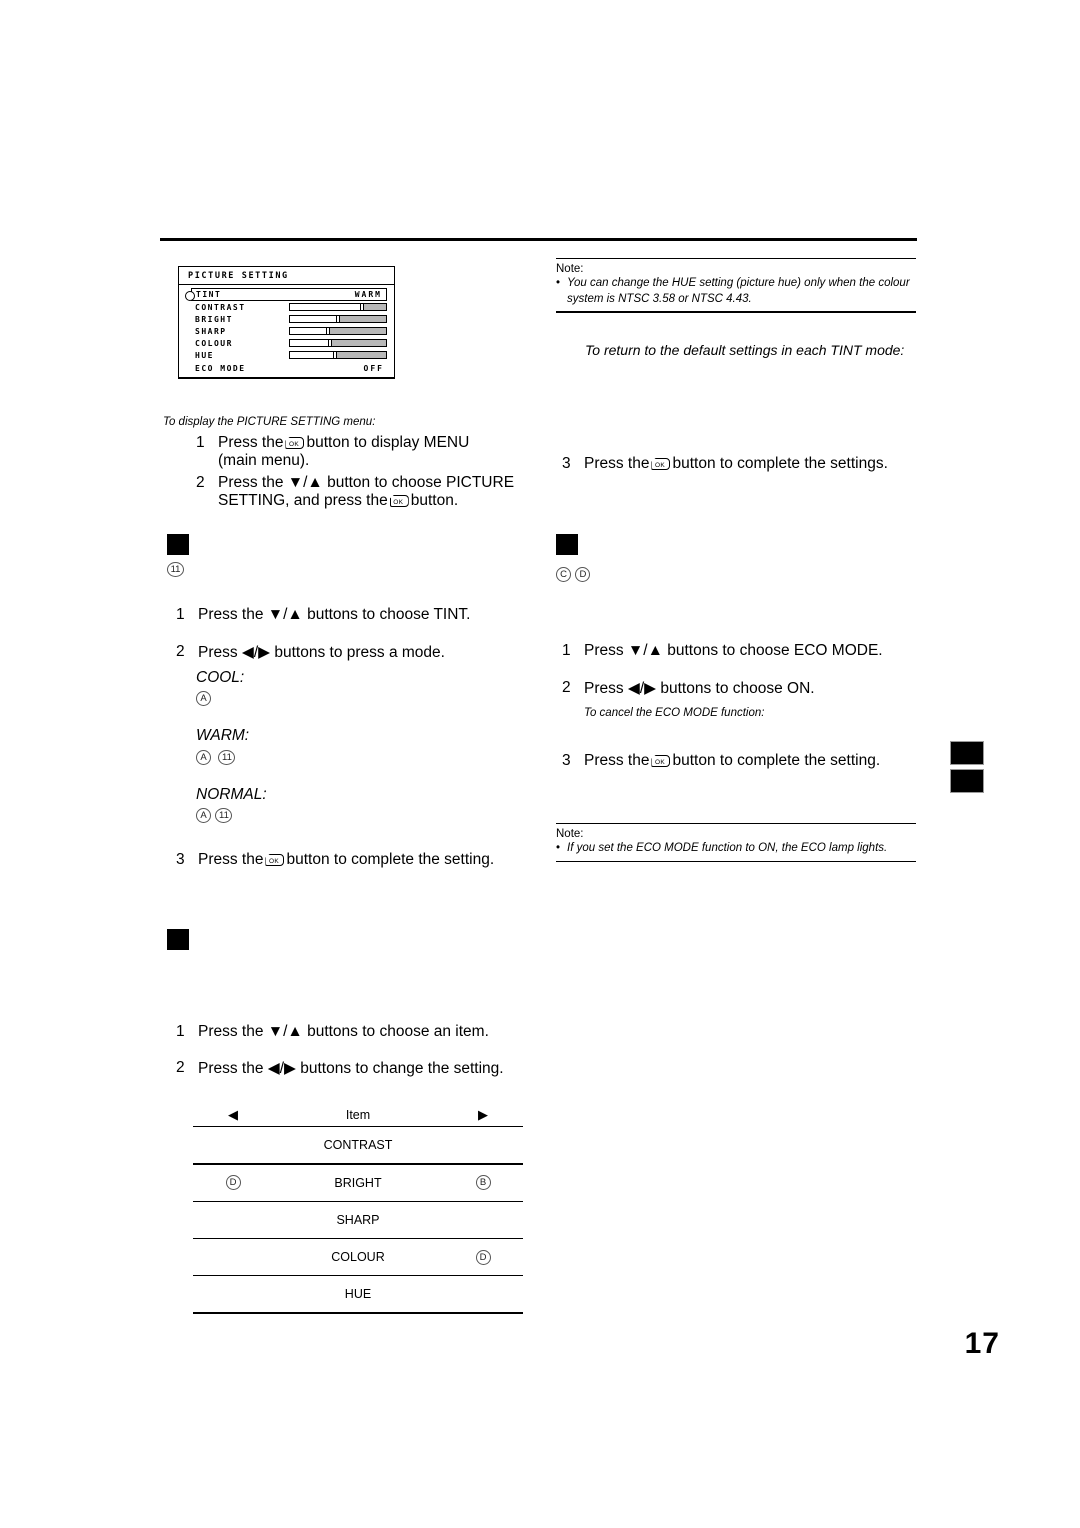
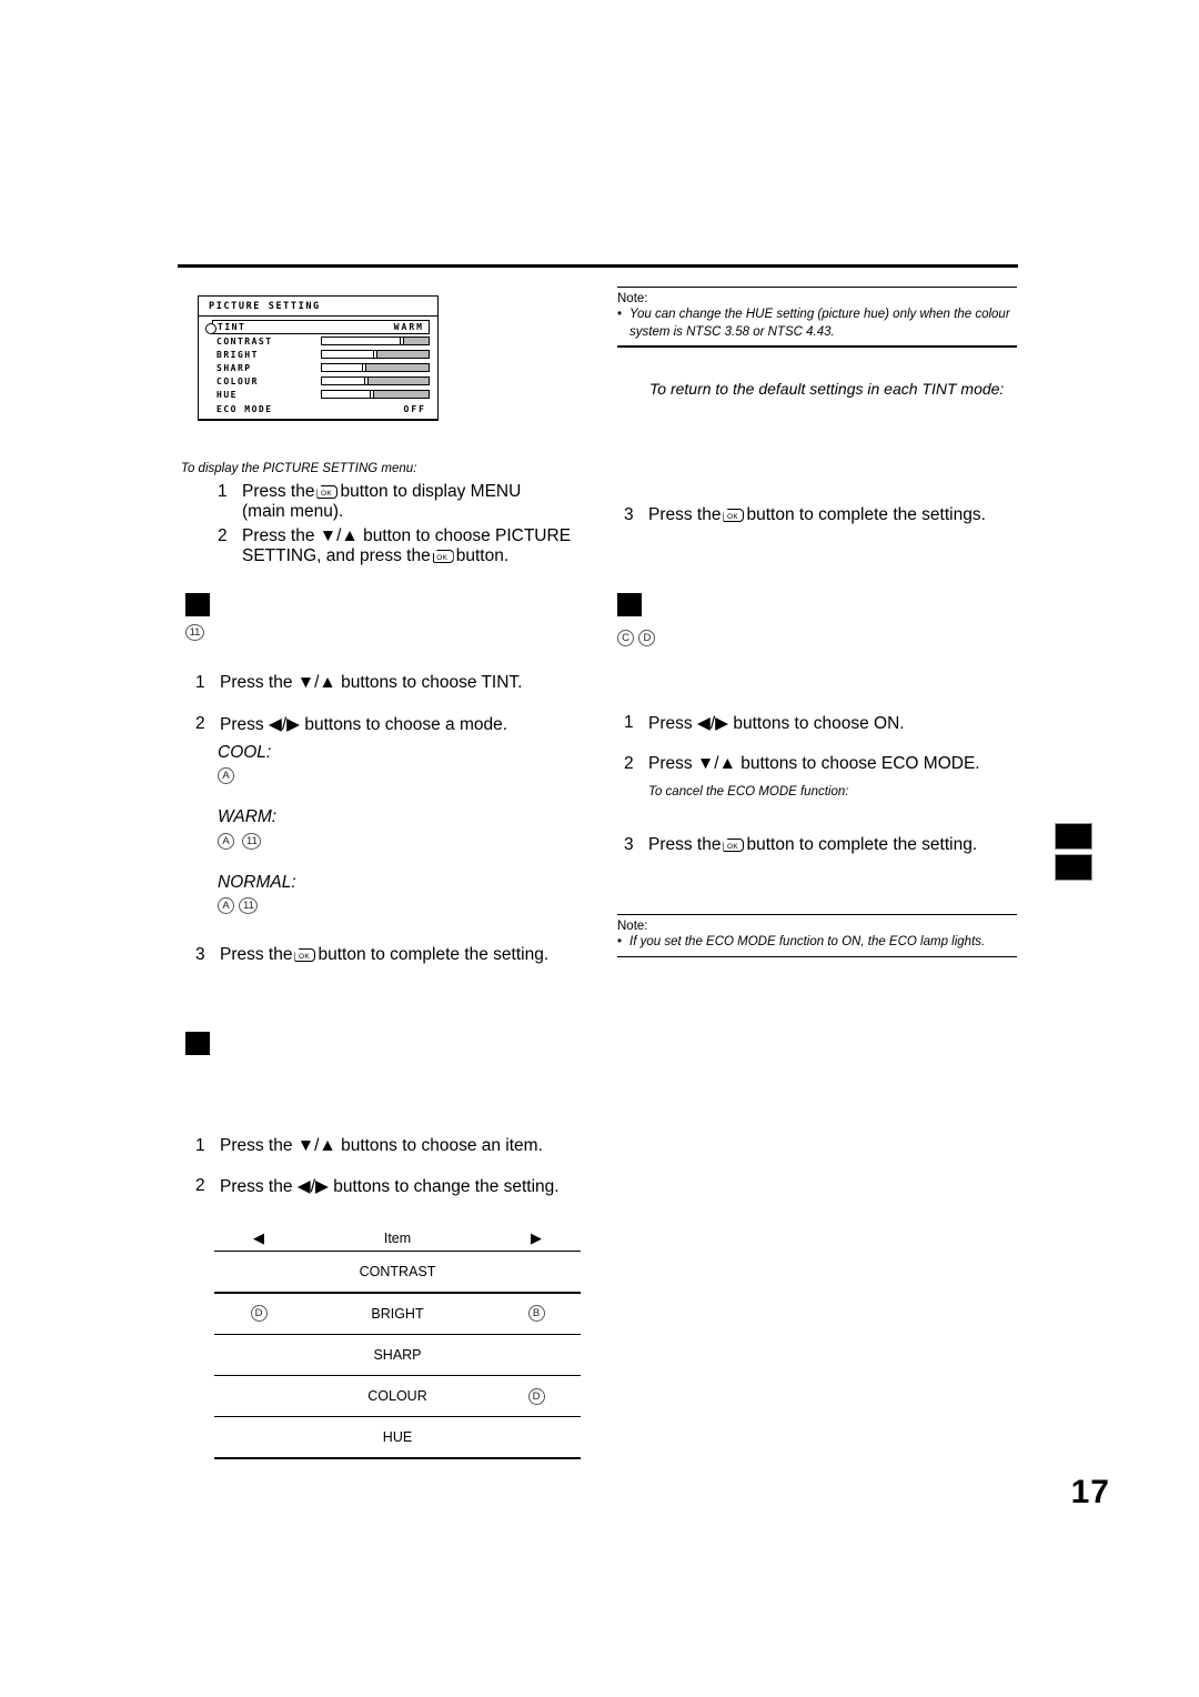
  PICTURE SETTING
  TINT
  WARM
  CONTRAST
  BRIGHT
  SHARP
  COLOUR
  HUE
  ECO MODE
  OFF
  To display the PICTURE SETTING menu:
  1
  Press the
  button to display MENU (main menu).
  2
  Press the ▼/▲ button to choose PICTURE SETTING, and press the
  button.
  11
  1
  Press the ▼/▲ buttons to choose TINT.
  2
- Press ◀/▶ buttons to press a mode.
+ Press ◀/▶ buttons to choose a mode.
  COOL:
  A
  WARM:
  A 11
  NORMAL:
  A 11
  3
  Press the
  button to complete the setting.
  1
  Press the ▼/▲ buttons to choose an item.
  2
  Press the ◀/▶ buttons to change the setting.
  ◀
  Item
  ▶
  CONTRAST
  D
  BRIGHT
  B
  SHARP
  COLOUR
  D
  HUE
  Note:
  •
  You can change the HUE setting (picture hue) only when the colour system is NTSC 3.58 or NTSC 4.43.
  To return to the default settings in each TINT mode:
  3
  Press the
  button to complete the settings.
  C D
  1
- Press ▼/▲ buttons to choose ECO MODE.
+ Press ◀/▶ buttons to choose ON.
  2
- Press ◀/▶ buttons to choose ON.
+ Press ▼/▲ buttons to choose ECO MODE.
  To cancel the ECO MODE function:
  3
  Press the
  button to complete the setting.
  Note:
  •
  If you set the ECO MODE function to ON, the ECO lamp lights.
  17
